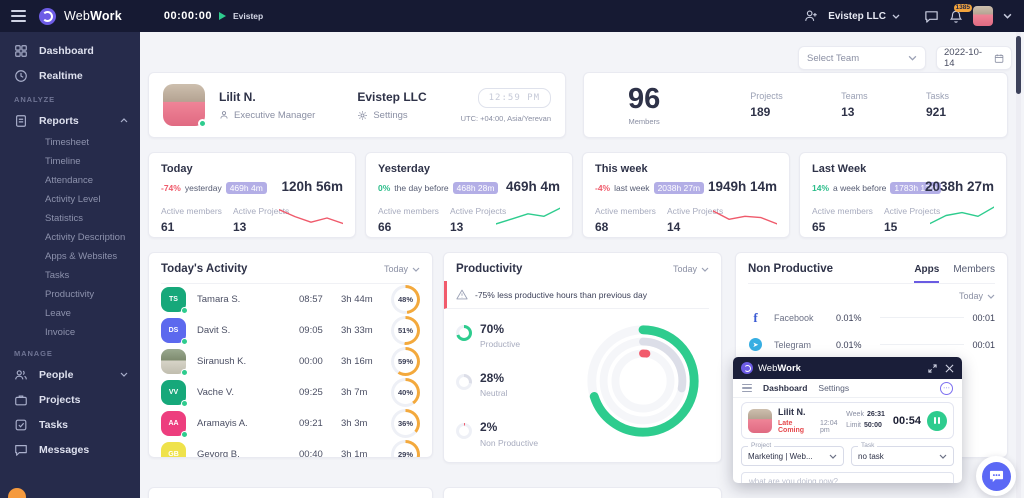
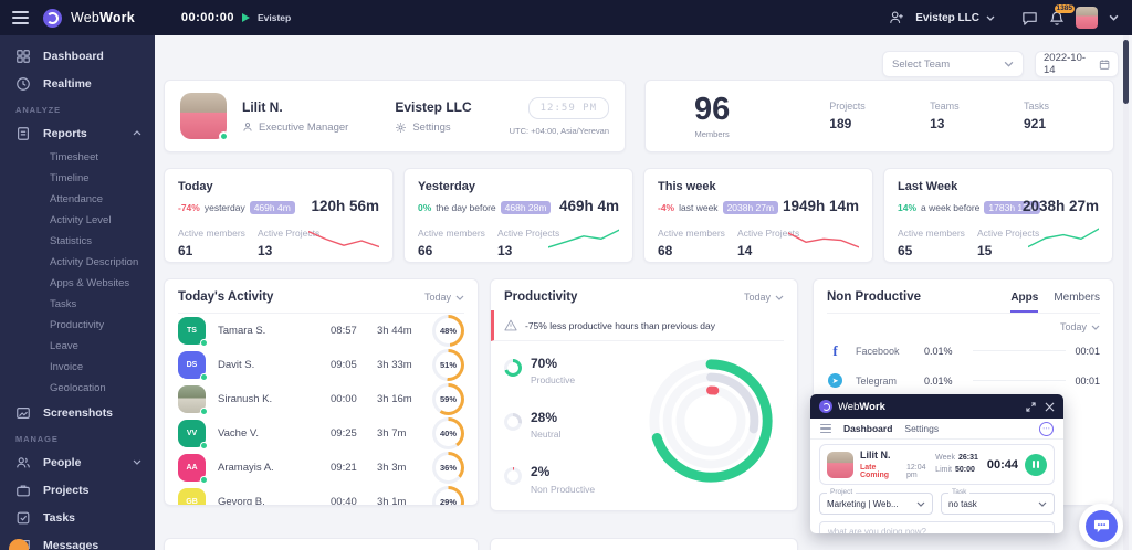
  WebWork
  00:00:00
  Evistep
  Evistep LLC
  Dashboard
  Realtime
  ANALYZE
  Reports
  Timesheet
  Timeline
  Attendance
  Activity Level
  Statistics
  Activity Description
  Apps & Websites
  Tasks
  Productivity
  Leave
  Invoice
+ Geolocation
+ Screenshots
  MANAGE
  People
  Projects
  Tasks
  Messages
  Select Team
  2022-10-14
  Lilit N.
  Executive Manager
  Evistep LLC
  Settings
  12:59 PM
  UTC: +04:00, Asia/Yerevan
  96
  Members
  Projects
  189
  Teams
  13
  Tasks
  921
  Today
  -74%
  yesterday
  469h 4m
  120h 56m
  Active members
  Active Projes
  61
  13
  Yesterday
  0%
  the day before
  468h 28m
  469h 4m
  Active members
  Active Projects
  66
  13
  This week
  -4%
  last week
  2038h 27m
  1949h 14m
  Active members
  Active Projets
  68
  14
  Last Week
  14%
  a week before
  1783h 13m
  2038h 27m
  Active members
  Active Projects
  65
  15
  Today's Activity
  Today
  Tamara S.
  08:57
  3h 44m
  48%
  Davit S.
  09:05
  3h 33m
  51%
  Siranush K.
  00:00
  3h 16m
  59%
  Vache V.
  09:25
  3h 7m
  40%
  Aramayis A.
  09:21
  3h 3m
  36%
  Gevorg B.
  00:40
  3h 1m
  29%
  Productivity
  Today
  -75% less productive hours than previous day
  70%
  Productive
  28%
  Neutral
  2%
  Non Productive
  Non Productive
  Apps
  Members
  Today
  f
  Facebook
  0.01%
  00:01
  Telegram
  0.01%
  00:01
  WebWork
  Dashboard
  Settings
  Lilit N.
- 00:54
+ 00:44
  Marketing | Web...
  no task
  what are you doing now?
